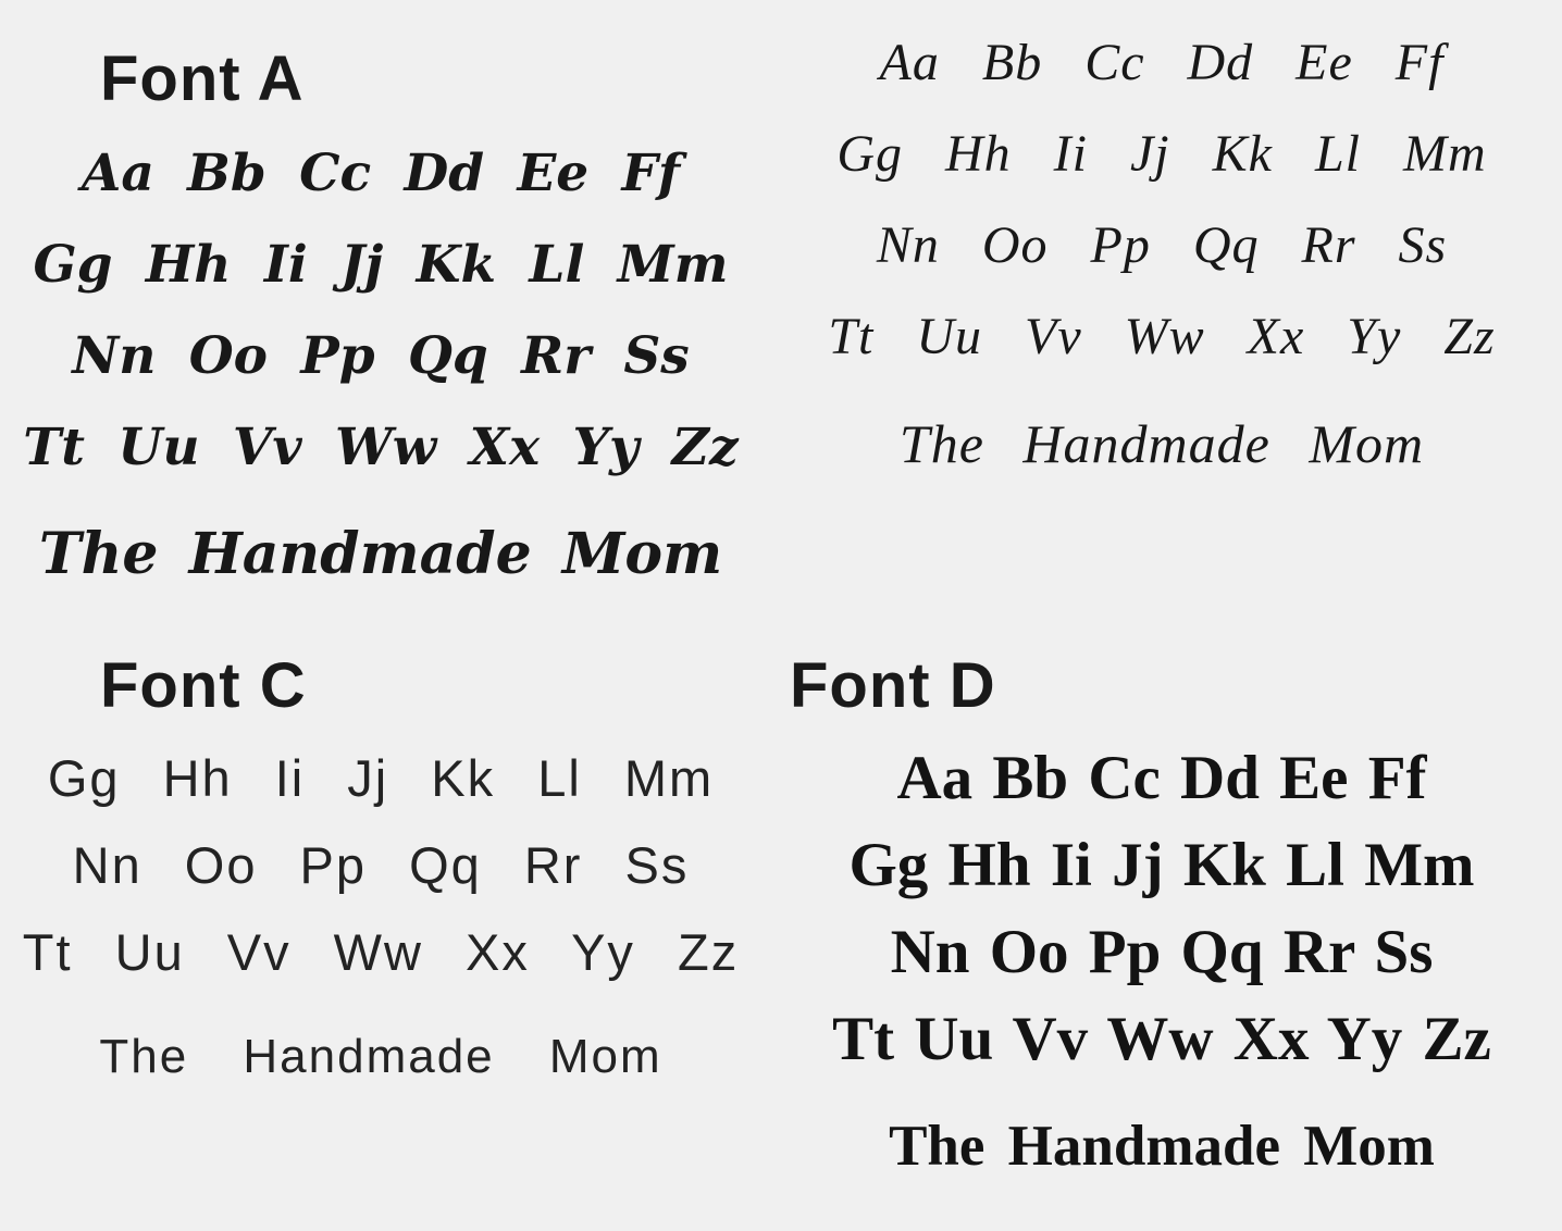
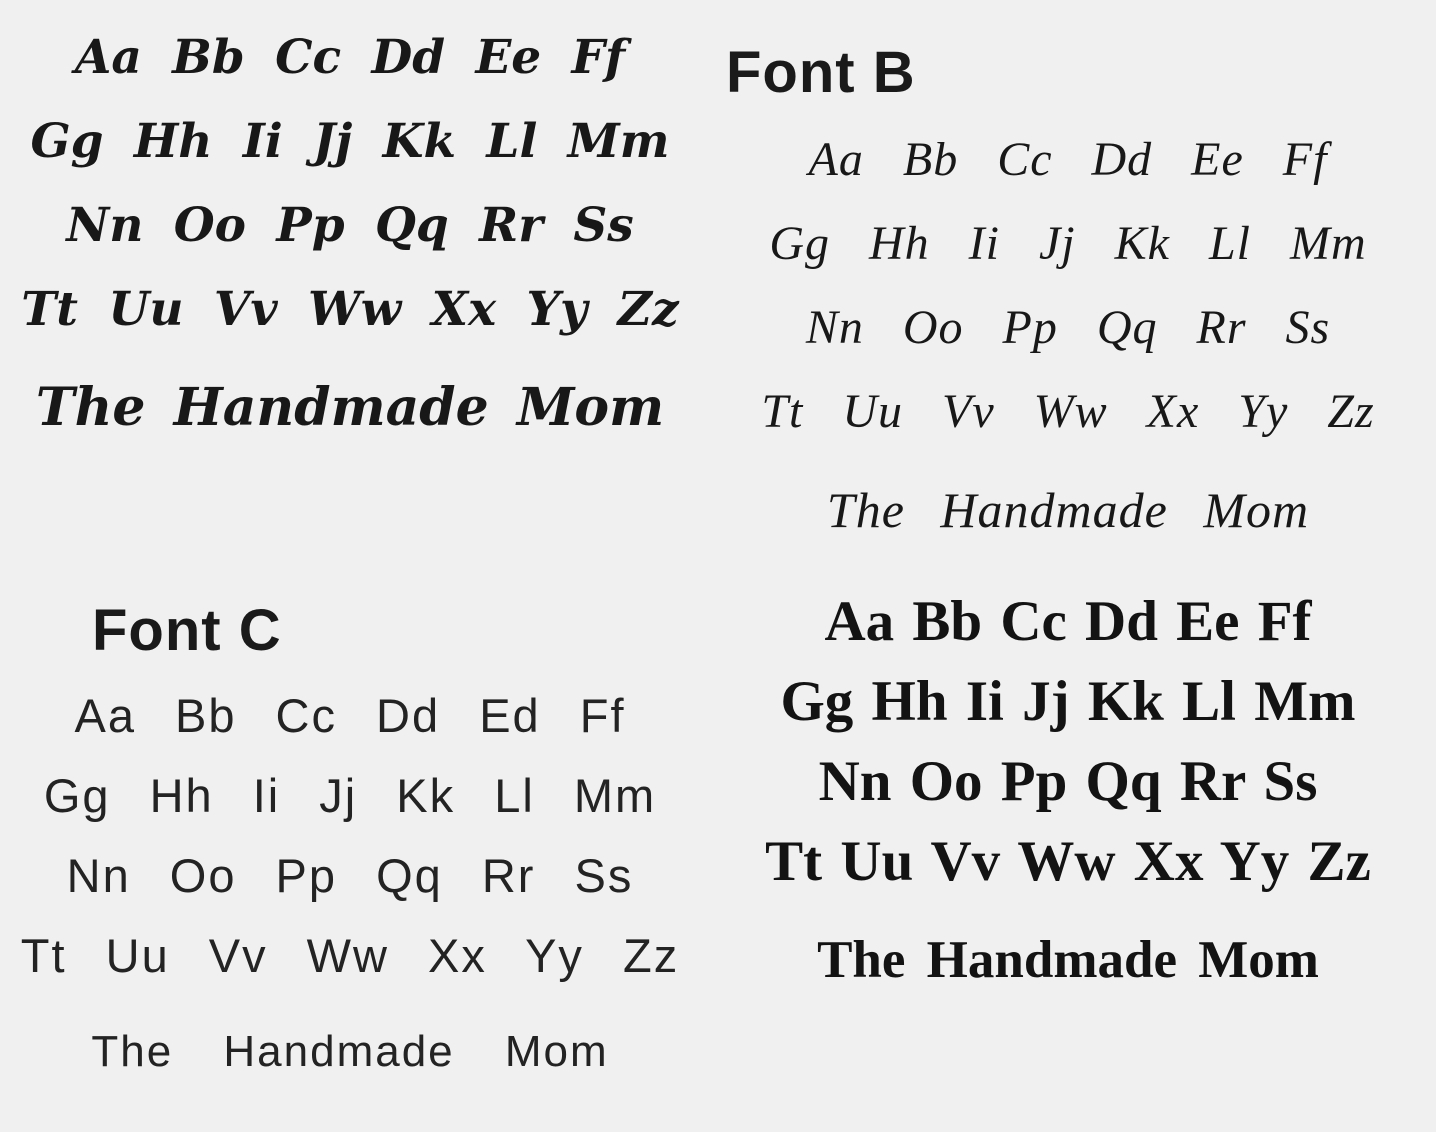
- Font A
  Aa Bb Cc Dd Ee Ff
  Gg Hh Ii Jj Kk Ll Mm
  Nn Oo Pp Qq Rr Ss
  Tt Uu Vv Ww Xx Yy Zz
  The Handmade Mom
+ Font B
  Aa Bb Cc Dd Ee Ff
  Gg Hh Ii Jj Kk Ll Mm
  Nn Oo Pp Qq Rr Ss
  Tt Uu Vv Ww Xx Yy Zz
  The Handmade Mom
  Font C
+ Aa Bb Cc Dd Ed Ff
  Gg Hh Ii Jj Kk Ll Mm
  Nn Oo Pp Qq Rr Ss
  Tt Uu Vv Ww Xx Yy Zz
  The Handmade Mom
- Font D
  Aa Bb Cc Dd Ee Ff
  Gg Hh Ii Jj Kk Ll Mm
  Nn Oo Pp Qq Rr Ss
  Tt Uu Vv Ww Xx Yy Zz
  The Handmade Mom
